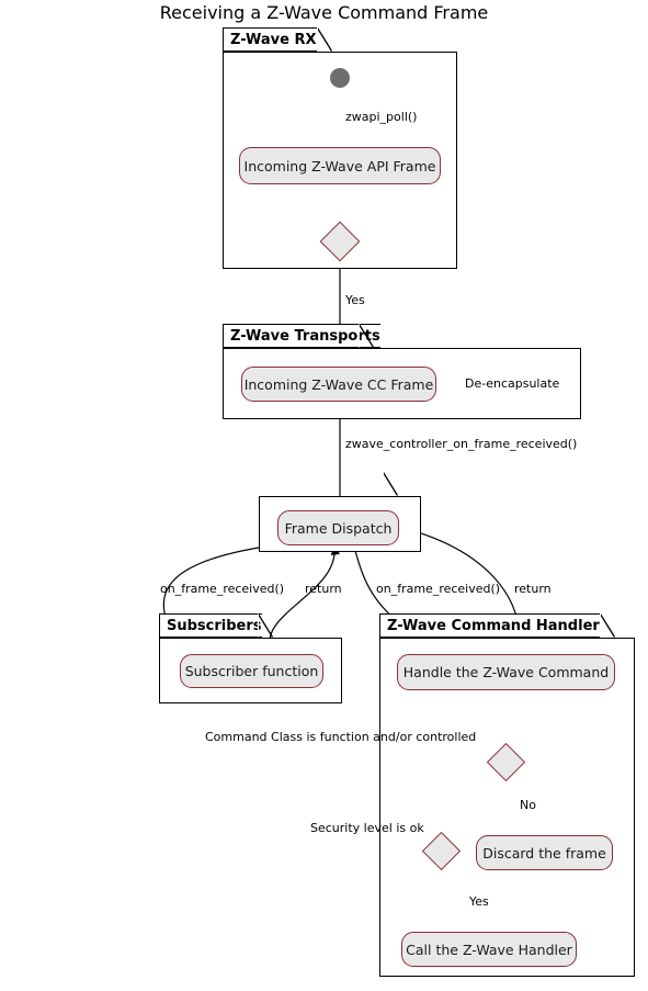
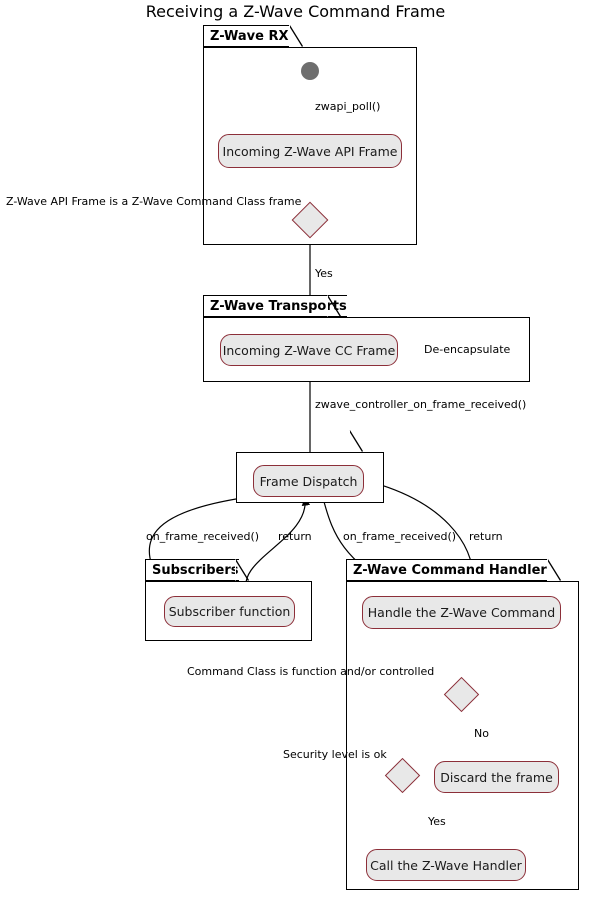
  Receiving a Z-Wave Command Frame
  Z-Wave RX
  Incoming Z-Wave API Frame
  Z-Wave Transports
  Incoming Z-Wave CC Frame
  Frame Dispatch
  Subscribers
  Subscriber function
  Z-Wave Command Handler
  Handle the Z-Wave Command
  Discard the frame
  Call the Z-Wave Handler
  zwapi_poll()
+ Z-Wave API Frame is a Z-Wave Command Class frame
  Yes
  De-encapsulate
  zwave_controller_on_frame_received()
  on_frame_received()
  return
  on_frame_received()
  return
  Command Class is function and/or controlled
  No
  Security level is ok
  Yes
